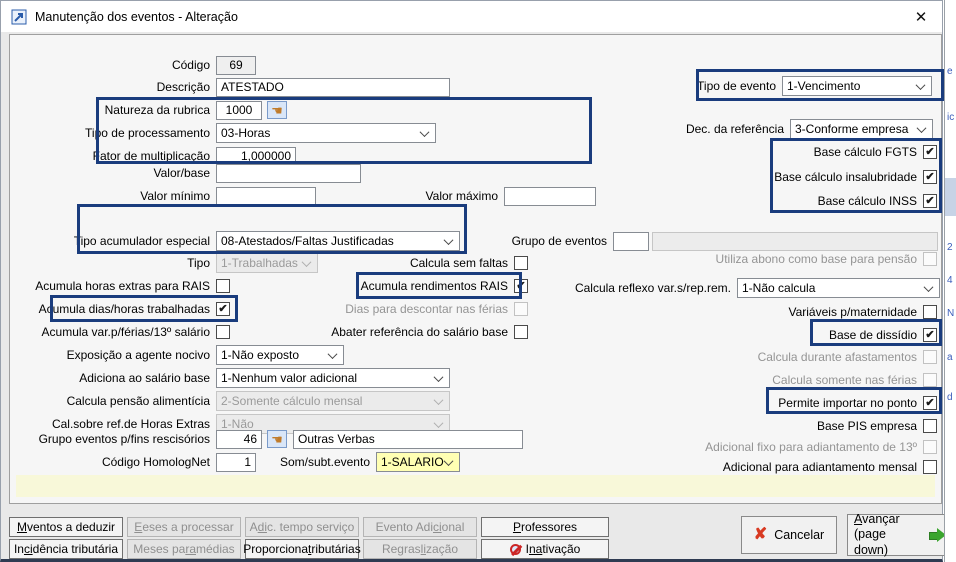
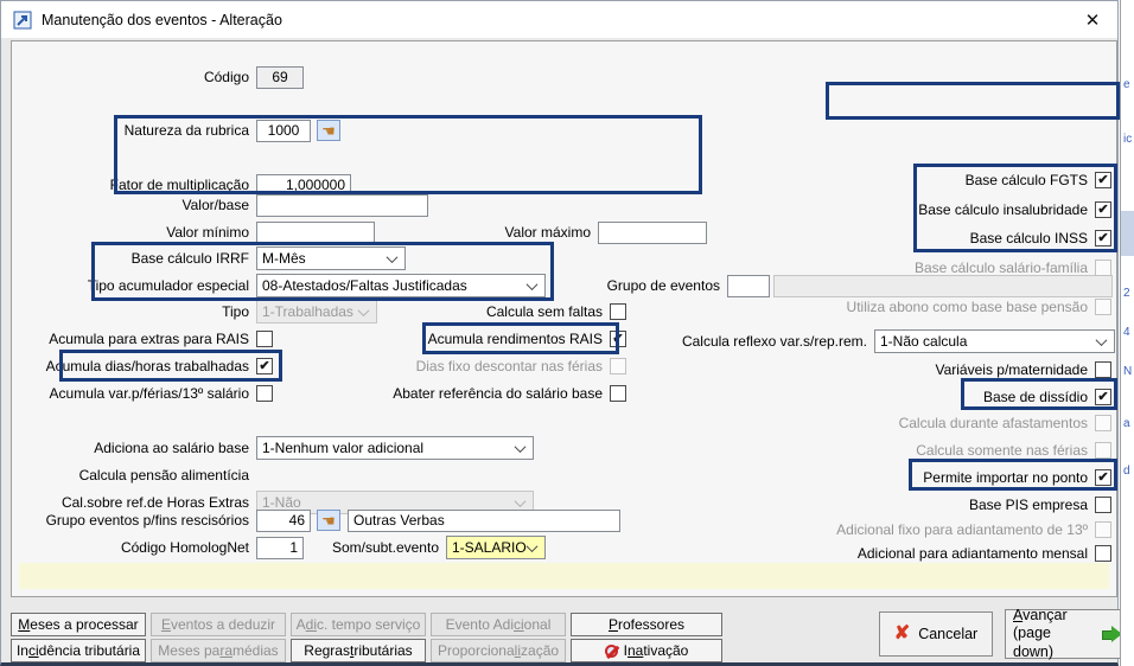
  Manutenção dos eventos - Alteração
  ✕
  Código
  69
- Descrição
- ATESTADO
  Natureza da rubrica
  1000
  ☚
- Tipo de processamento
- 03-Horas
  Fator de multiplicação
  1,000000
  Valor/base
  Valor mínimo
  Valor máximo
+ Base cálculo IRRF
+ M-Mês
  Tipo acumulador especial
  08-Atestados/Faltas Justificadas
  Grupo de eventos
  Tipo
  1-Trabalhadas
  Calcula sem faltas
- Acumula horas extras para RAIS
+ Acumula para extras para RAIS
  Acumula rendimentos RAIS
  ✔
  Acumula dias/horas trabalhadas
  ✔
- Dias para descontar nas férias
+ Dias fixo descontar nas férias
  Acumula var.p/férias/13º salário
  Abater referência do salário base
- Exposição a agente nocivo
- 1-Não exposto
  Adiciona ao salário base
  1-Nenhum valor adicional
  Calcula pensão alimentícia
- 2-Somente cálculo mensal
  Cal.sobre ref.de Horas Extras
  1-Não
  Grupo eventos p/fins rescisórios
  46
  ☚
  Outras Verbas
  Código HomologNet
  1
  Som/subt.evento
  1-SALARIO
- Tipo de evento
- 1-Vencimento
- Dec. da referência
- 3-Conforme empresa
  Base cálculo FGTS
  ✔
  Base cálculo insalubridade
  ✔
  Base cálculo INSS
  ✔
+ Base cálculo salário-família
- Utiliza abono como base para pensão
+ Utiliza abono como base base pensão
  Calcula reflexo var.s/rep.rem.
  1-Não calcula
  Variáveis p/maternidade
  Base de dissídio
  ✔
  Calcula durante afastamentos
  Calcula somente nas férias
  Permite importar no ponto
  ✔
  Base PIS empresa
  Adicional fixo para adiantamento de 13º
  Adicional para adiantamento mensal
  M
- ventos a deduzir
+ eses a processar
  E
- eses a processar
+ ventos a deduzir
  A
  di
  c. tempo serviço
  Evento Adi
  ci
  onal
  P
  rofessores
  In
  ci
  dência tributária
  Meses pa
  ra
  médias
- Proporciona
+ Regras
  t
  ributárias
- Regras
+ Proporciona
  li
  zação
  I
  na
  tivação
  ✘
  Cancelar
  Avançar
  (page down)
  e
  ic
  2
  4
  N
  a
  d
